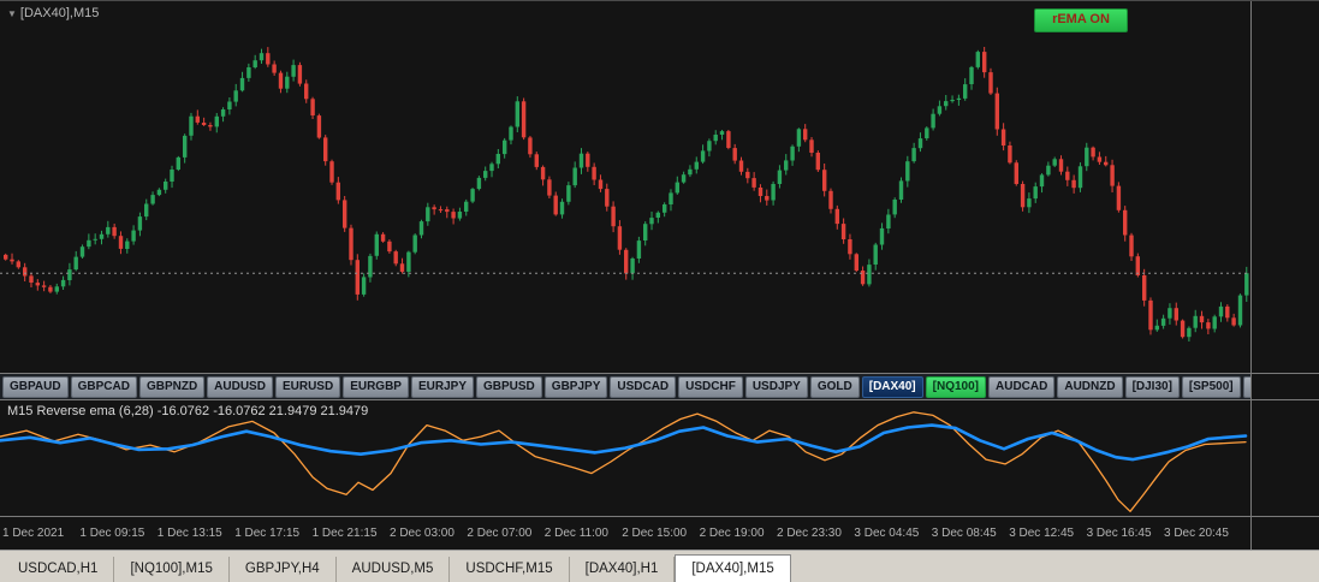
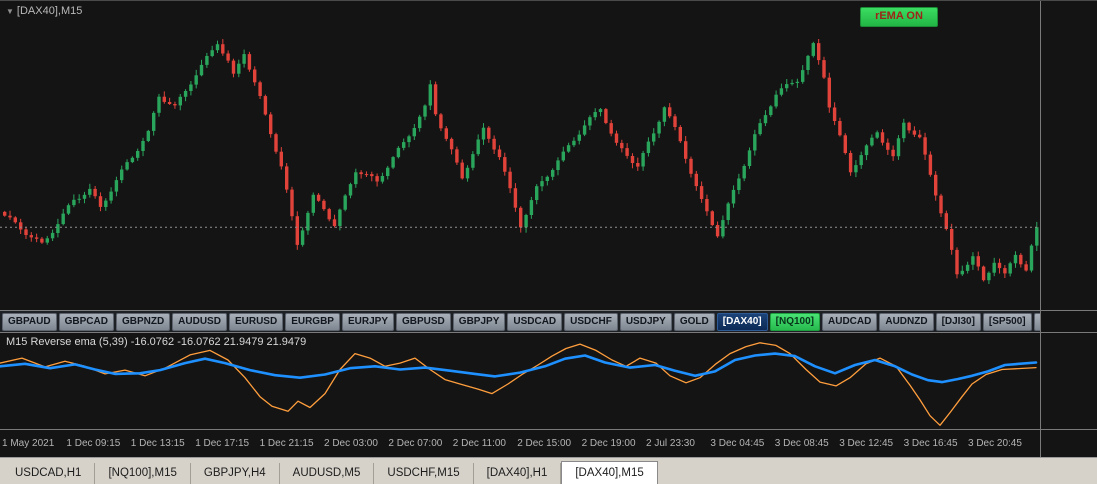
  ▼
  [DAX40],M15
  rEMA ON
  GBPAUD
  GBPCAD
  GBPNZD
  AUDUSD
  EURUSD
  EURGBP
  EURJPY
  GBPUSD
  GBPJPY
  USDCAD
  USDCHF
  USDJPY
  GOLD
  [DAX40]
  [NQ100]
  AUDCAD
  AUDNZD
  [DJI30]
  [SP500]
- M15 Reverse ema (6,28) -16.0762 -16.0762 21.9479 21.9479
+ M15 Reverse ema (5,39) -16.0762 -16.0762 21.9479 21.9479
- 1 Dec 2021
+ 1 May 2021
  1 Dec 09:15
  1 Dec 13:15
  1 Dec 17:15
  1 Dec 21:15
  2 Dec 03:00
  2 Dec 07:00
  2 Dec 11:00
  2 Dec 15:00
  2 Dec 19:00
- 2 Dec 23:30
+ 2 Jul 23:30
  3 Dec 04:45
  3 Dec 08:45
  3 Dec 12:45
  3 Dec 16:45
  3 Dec 20:45
  USDCAD,H1
  [NQ100],M15
  GBPJPY,H4
  AUDUSD,M5
  USDCHF,M15
  [DAX40],H1
  [DAX40],M15
